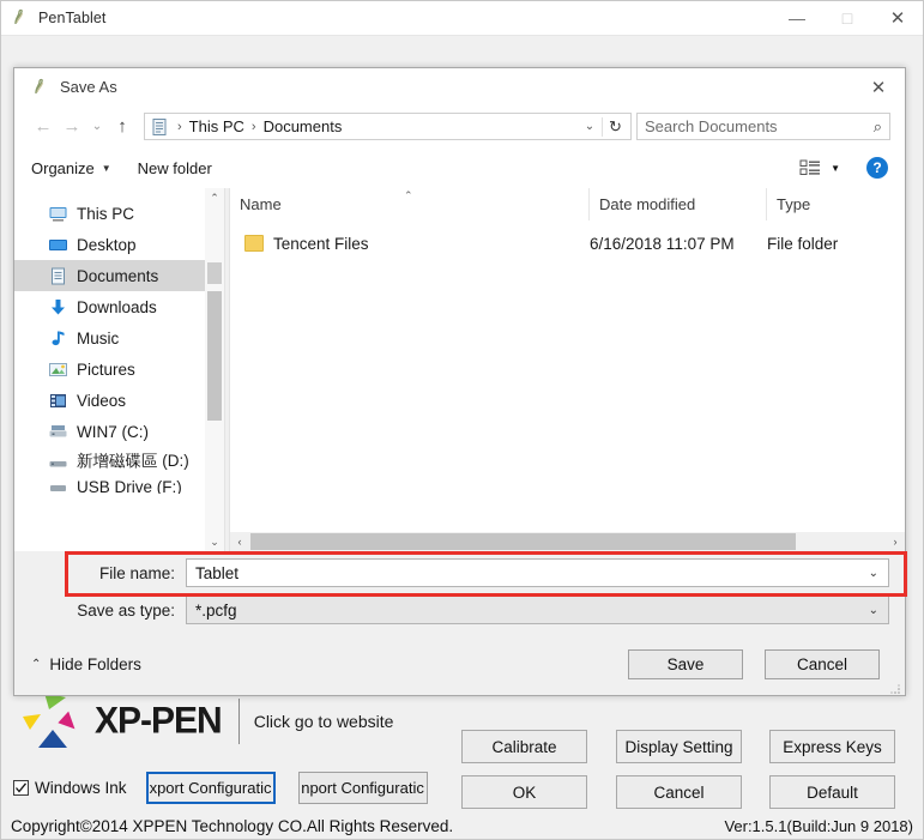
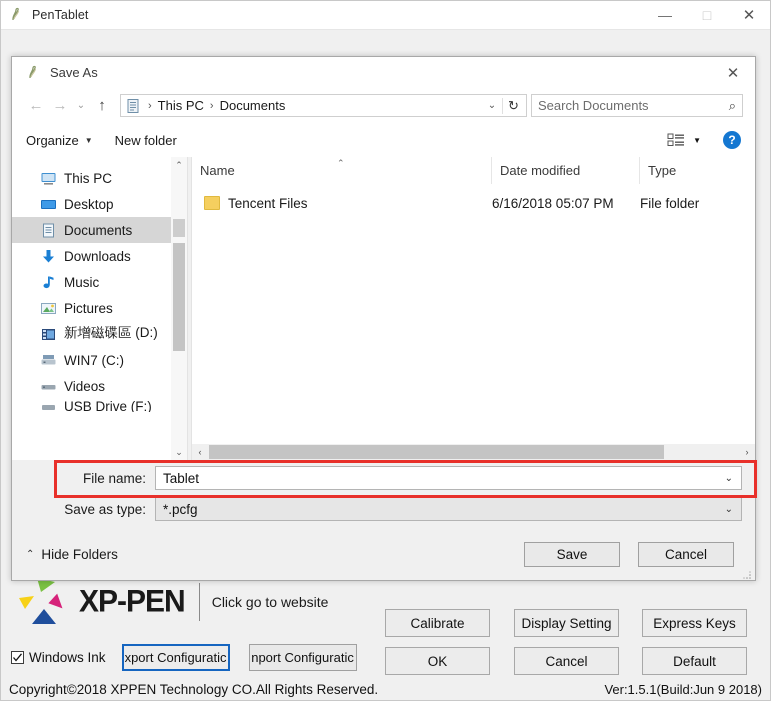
  PenTablet
  —
  □
  ✕
  XP-PEN
  Click go to website
  Windows Ink
  xport Configuratic
  nport Configuratic
  Calibrate
  Display Setting
  Express Keys
  OK
  Cancel
  Default
- Copyright©2014 XPPEN Technology CO.All Rights Reserved.
+ Copyright©2018 XPPEN Technology CO.All Rights Reserved.
  Ver:1.5.1(Build:Jun 9 2018)
  Save As
  ✕
  ←
  →
  ⌄
  ↑
  ›
  This PC
  ›
  Documents
  ⌄
  ↻
  Search Documents
  ⌕
  Organize
  ▼
  New folder
  ▼
  ?
  This PC
  Desktop
  Documents
  Downloads
  Music
  Pictures
- Videos
+ 新增磁碟區 (D:)
  WIN7 (C:)
- 新增磁碟區 (D:)
+ Videos
  USB Drive (F:)
  ⌃
  ⌄
  Name
  ⌃
  Date modified
  Type
  Tencent Files
- 6/16/2018 11:07 PM
+ 6/16/2018 05:07 PM
  File folder
  ‹
  ›
  File name:
  Tablet
  ⌄
  Save as type:
  *.pcfg
  ⌄
  ⌃
  Hide Folders
  Save
  Cancel
